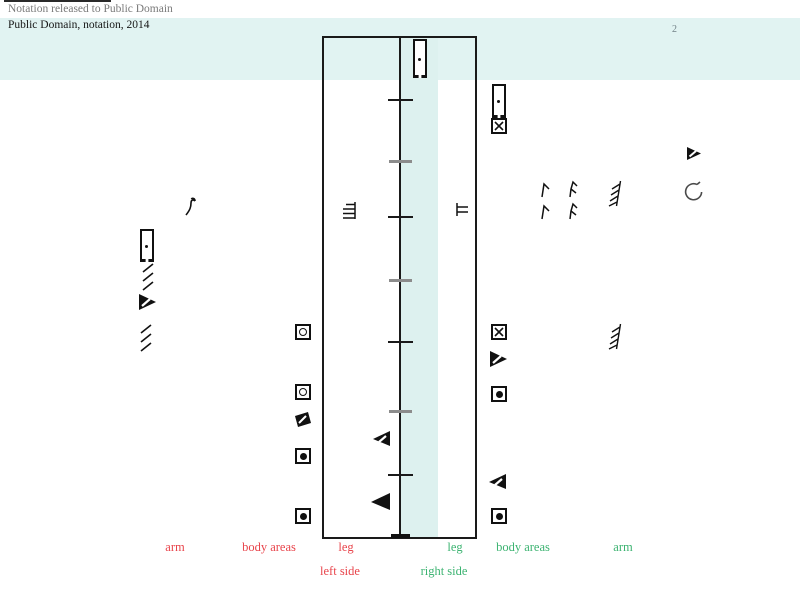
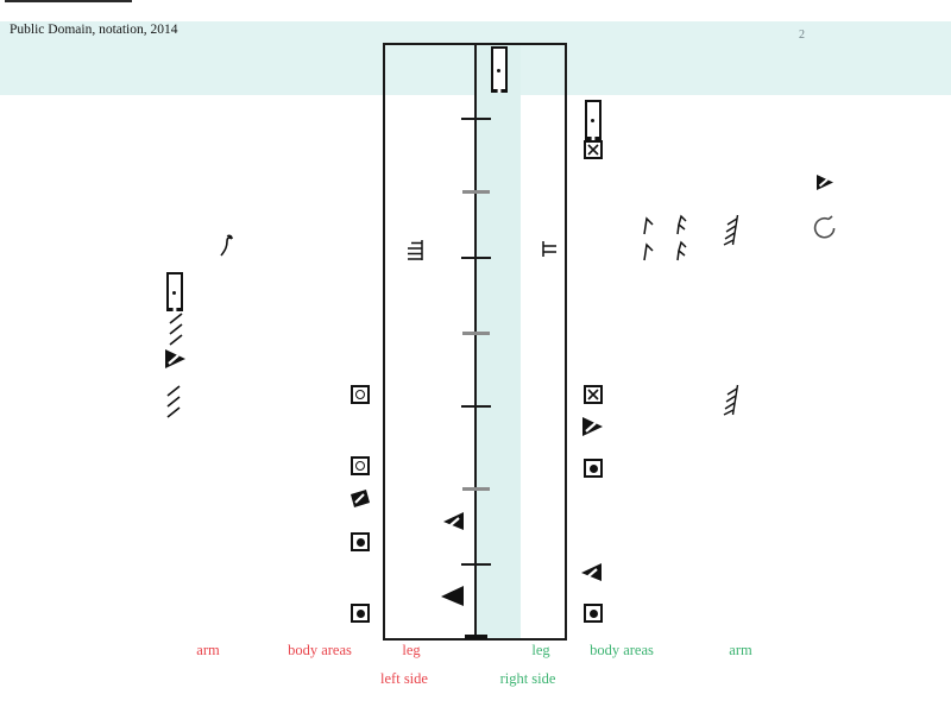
- Notation released to Public Domain
  Public Domain, notation, 2014
  2
  arm
  body areas
  leg
  leg
  body areas
  arm
  left side
  right side
